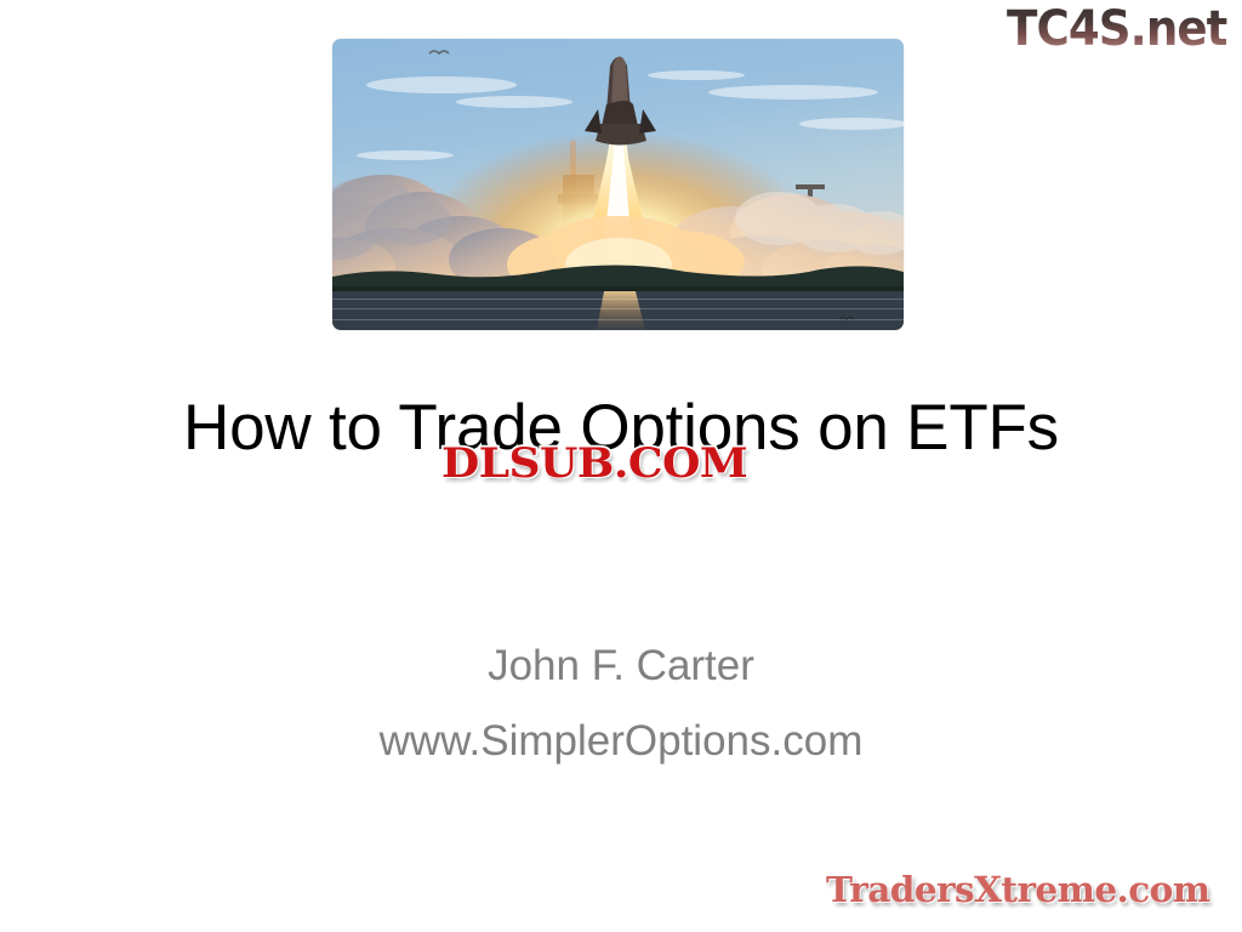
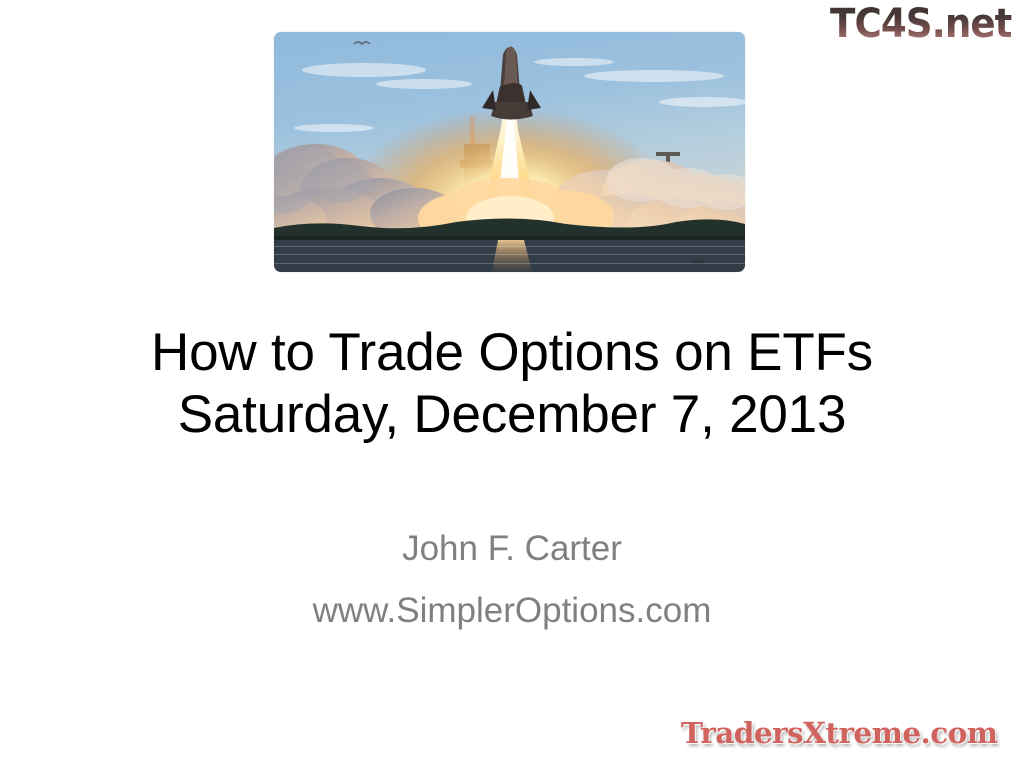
  How to Trade Options on ETFs
+ Saturday, December 7, 2013
  John F. Carter
  www.SimplerOptions.com
  TC4S.net
- DLSUB.COM
  TradersXtreme.com
